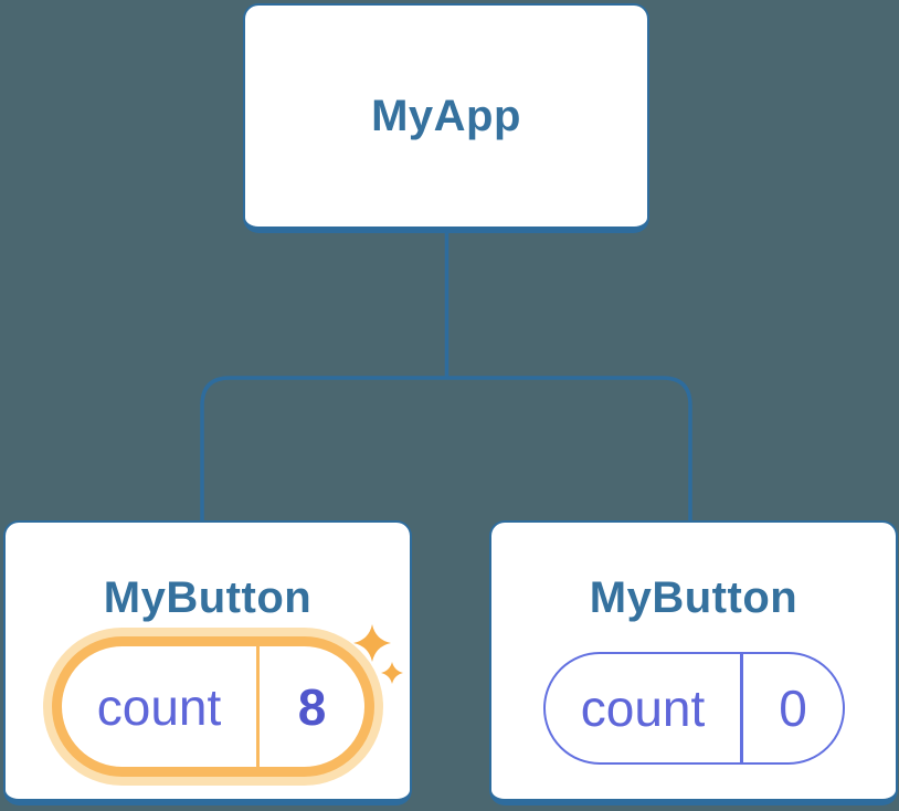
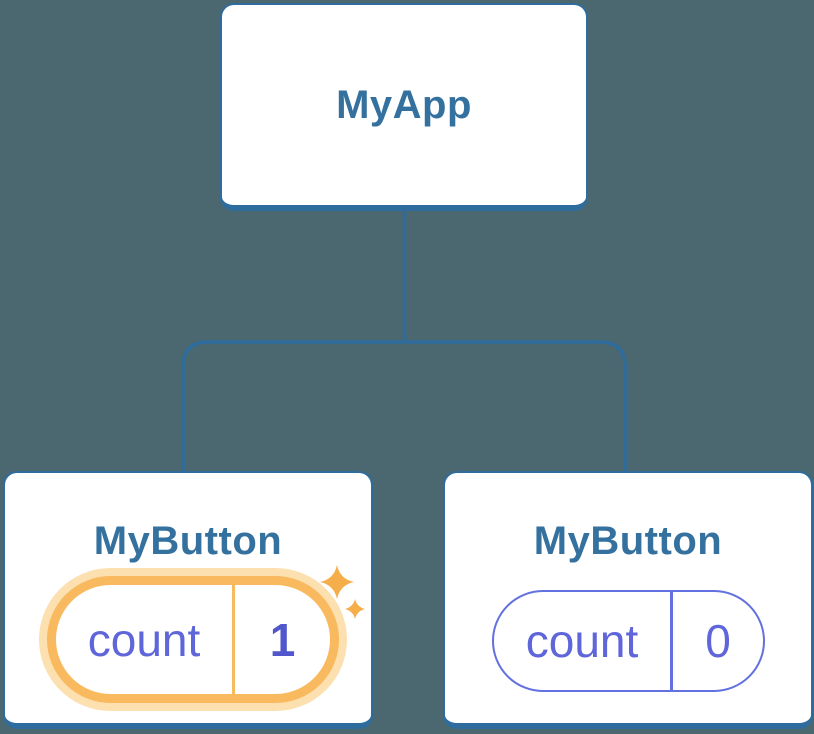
  MyApp
  MyButton
  count
- 8
+ 1
  MyButton
  count
  0
